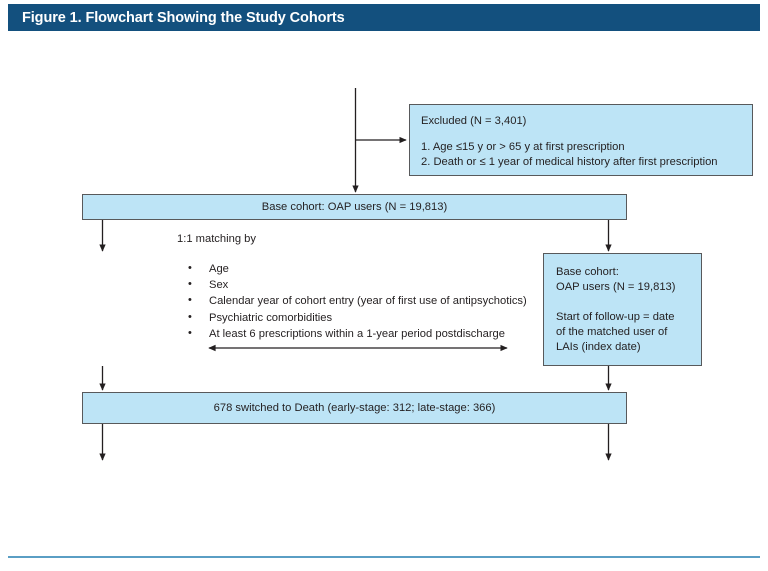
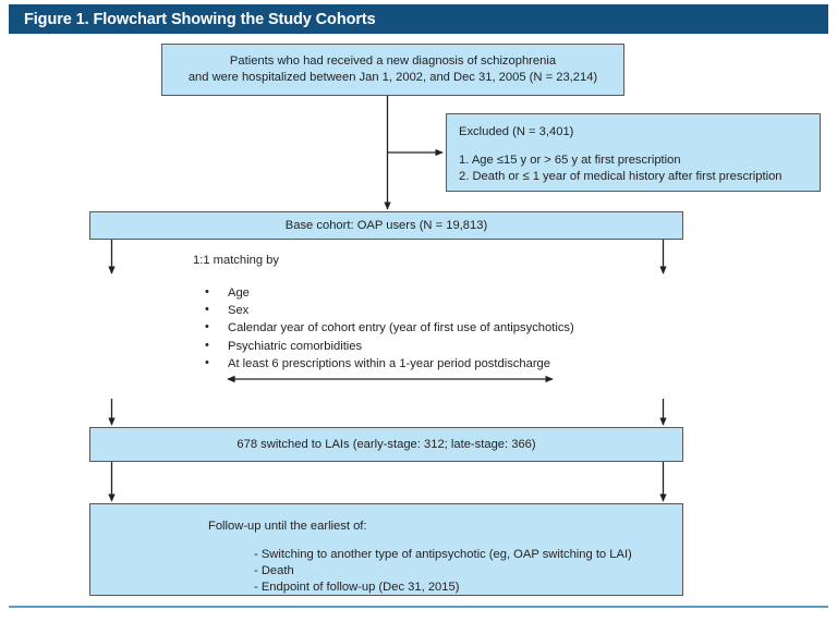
  Figure 1. Flowchart Showing the Study Cohorts
+ Patients who had received a new diagnosis of schizophrenia
+ and were hospitalized between Jan 1, 2002, and Dec 31, 2005 (N = 23,214)
  Excluded (N = 3,401)
  1. Age ≤15 y or > 65 y at first prescription
  2. Death or ≤ 1 year of medical history after first prescription
  Base cohort: OAP users (N = 19,813)
  1:1 matching by
  Age
  Sex
  Calendar year of cohort entry (year of first use of antipsychotics)
  Psychiatric comorbidities
  At least 6 prescriptions within a 1-year period postdischarge
- Base cohort:
- OAP users (N = 19,813)
- Start of follow-up = date
- of the matched user of
- LAIs (index date)
- 678 switched to Death (early-stage: 312; late-stage: 366)
+ 678 switched to LAIs (early-stage: 312; late-stage: 366)
+ Follow-up until the earliest of:
+ - Switching to another type of antipsychotic (eg, OAP switching to LAI)
+ - Death
+ - Endpoint of follow-up (Dec 31, 2015)
